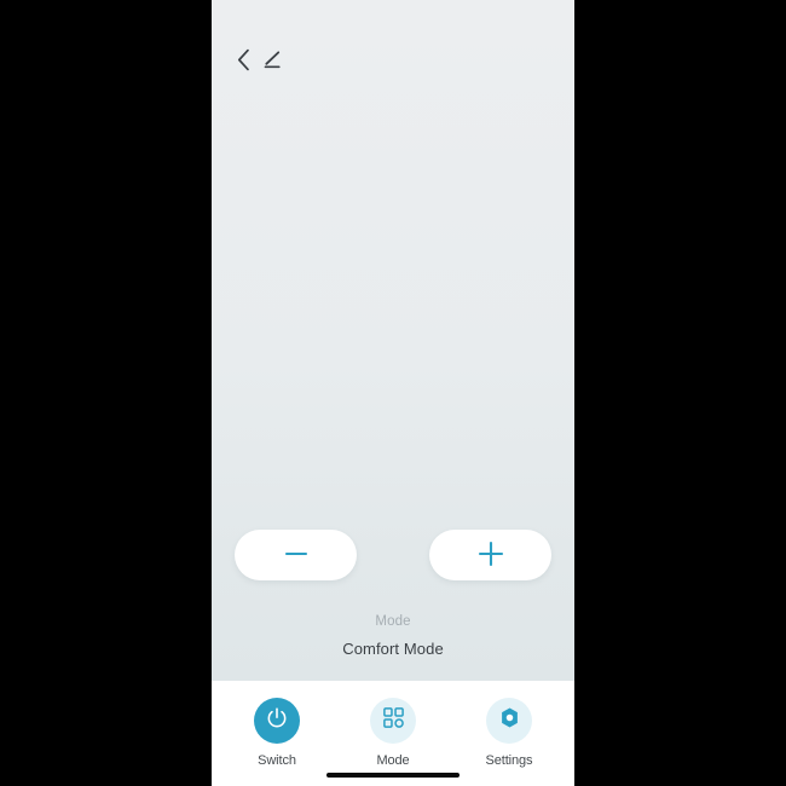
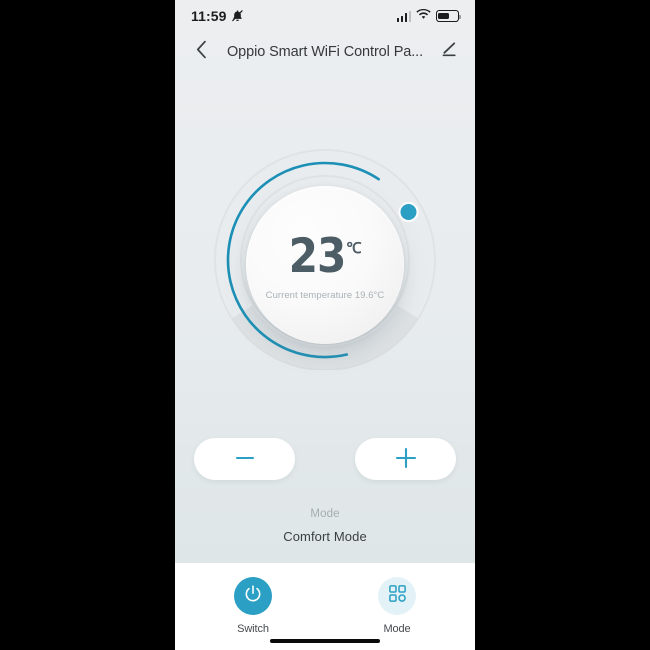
+ 11:59
+ Oppio Smart WiFi Control Pa...
+ 23
+ ℃
+ Current temperature 19.6°C
  Mode
  Comfort Mode
  Switch
  Mode
- Settings
